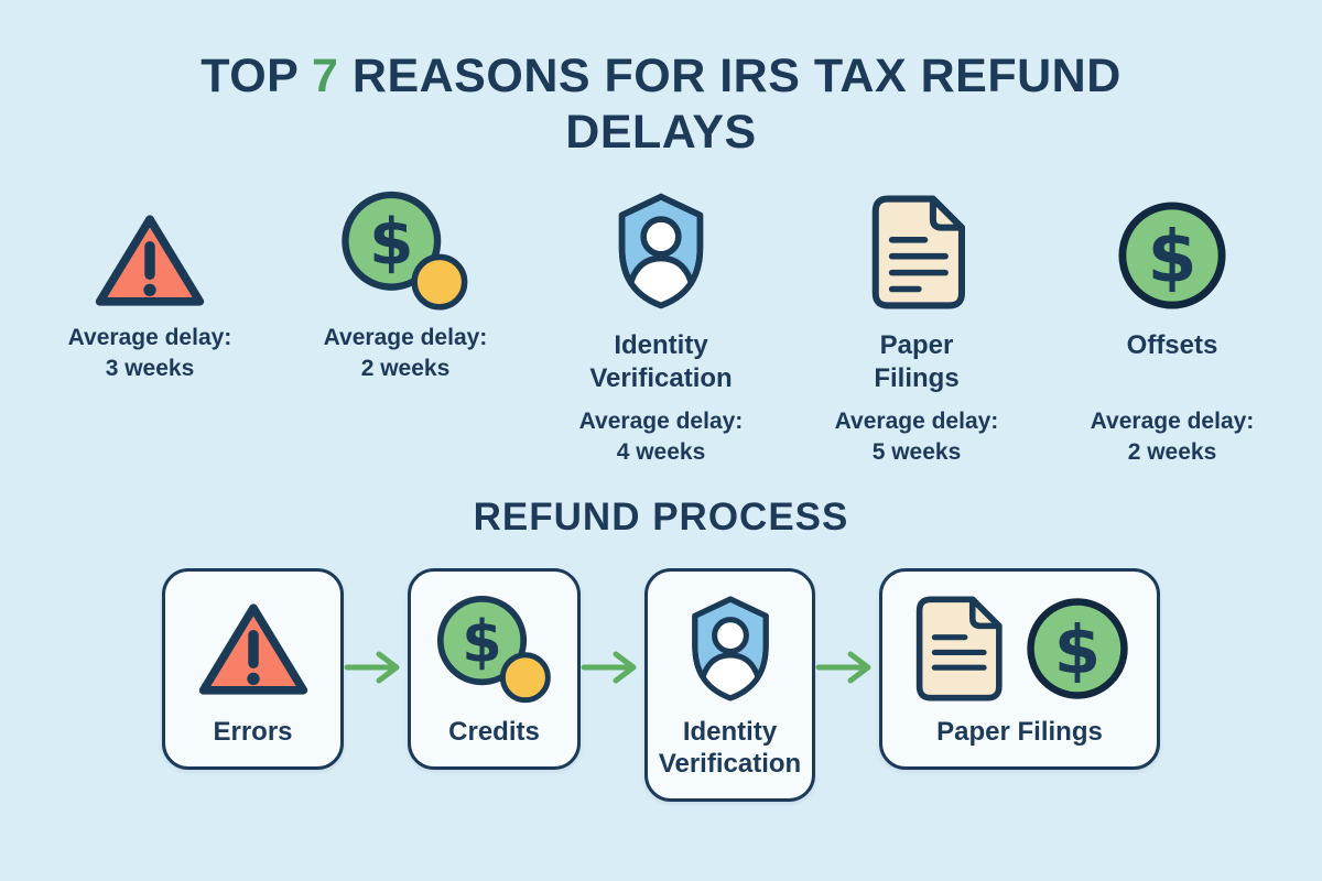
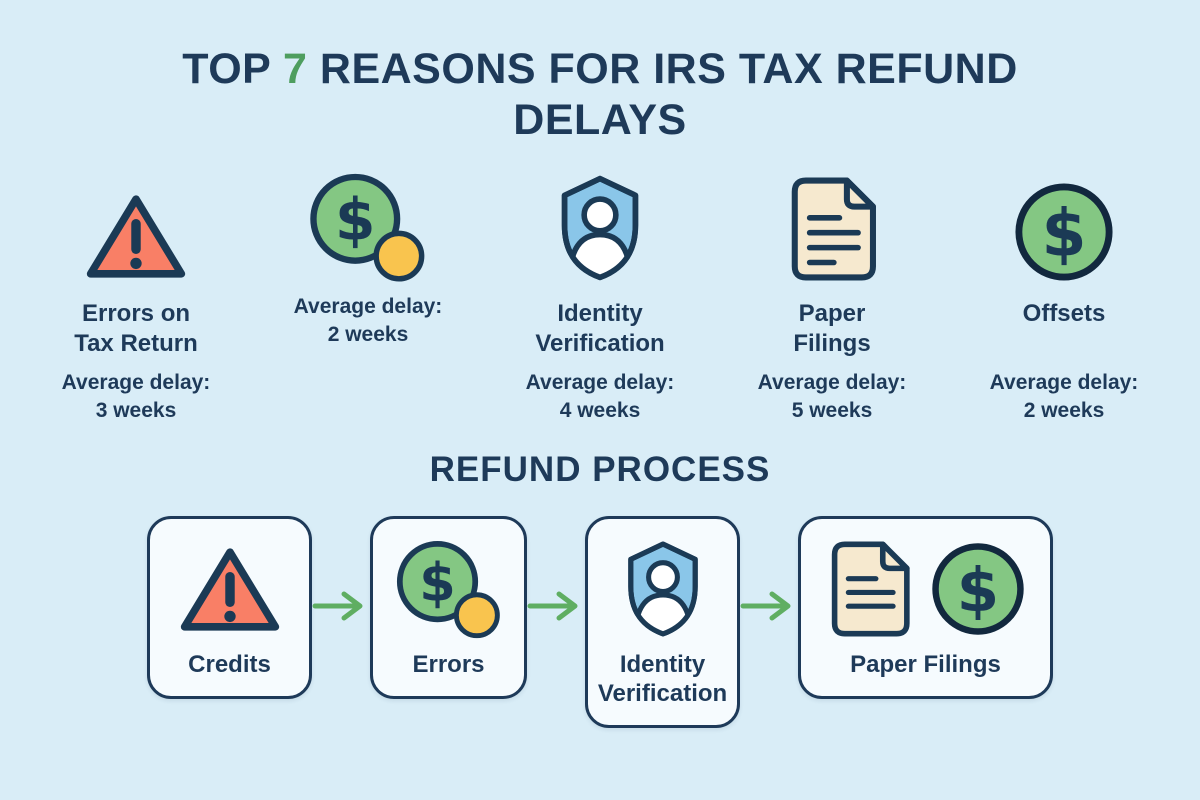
  TOP 7 REASONS FOR IRS TAX REFUND DELAYS
+ Errors on
+ Tax Return
  Average delay:
  3 weeks
  $
  Average delay:
  2 weeks
  Identity
  Verification
  Average delay:
  4 weeks
  Paper
  Filings
  Average delay:
  5 weeks
  $
  Offsets
  Average delay:
  2 weeks
  REFUND PROCESS
- Errors
+ Credits
  $
- Credits
+ Errors
  Identity
  Verification
  $
  Paper Filings
